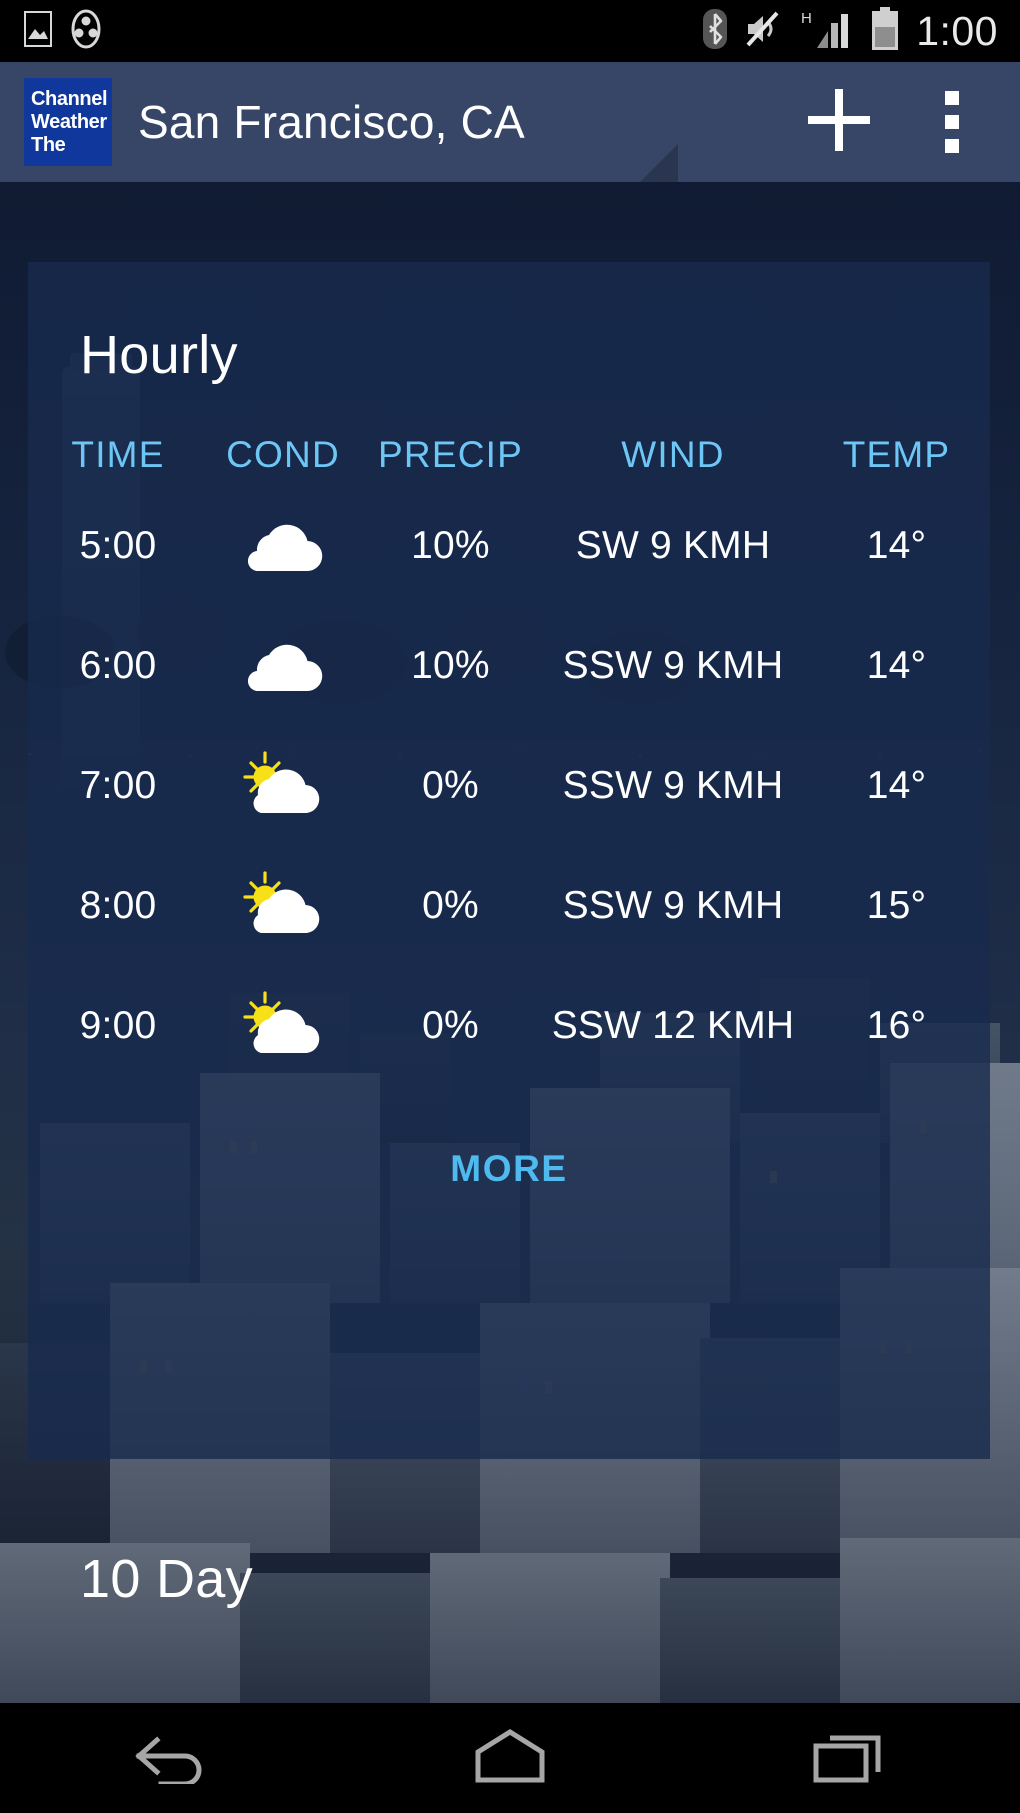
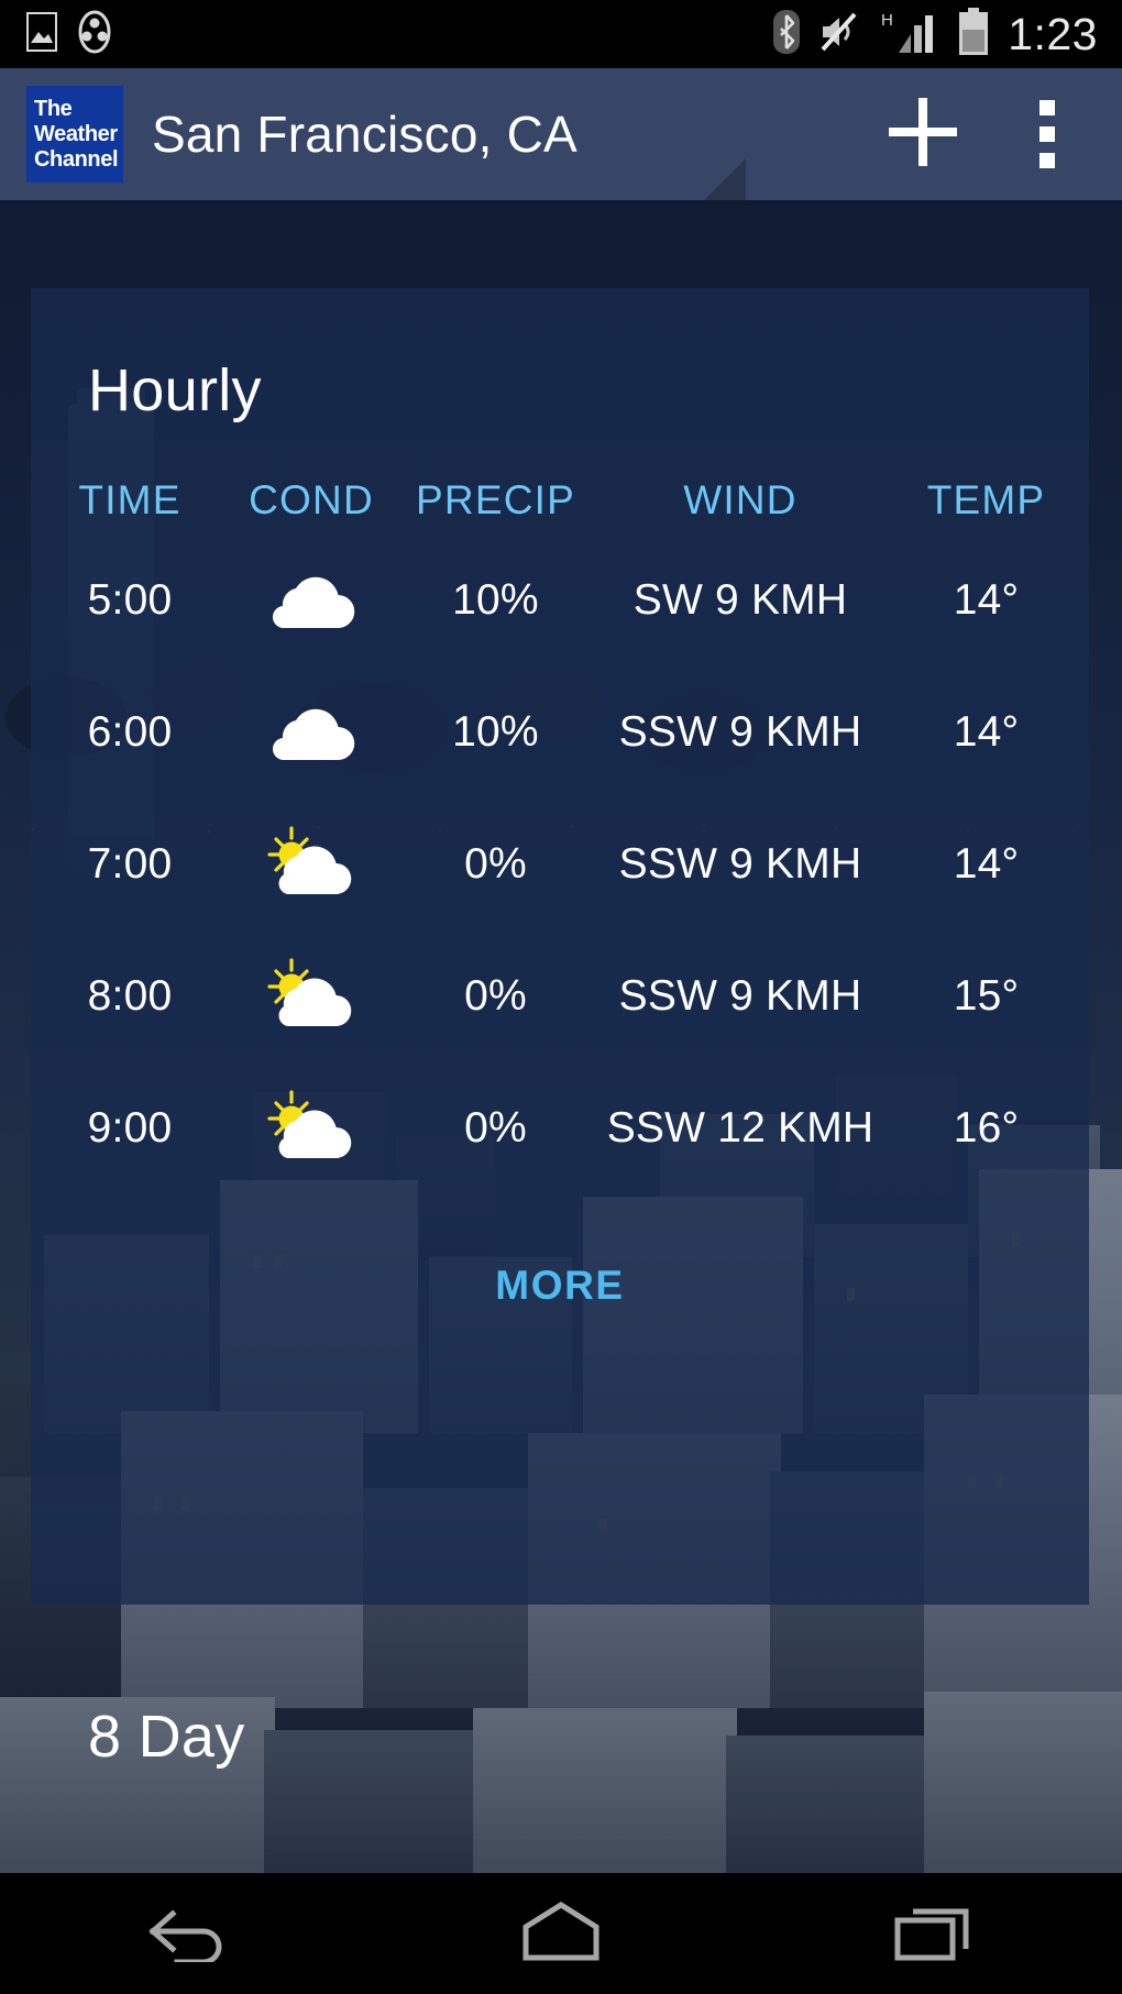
  H
- 1:00
+ 1:23
- Channel
+ The
  Weather
- The
+ Channel
  San Francisco, CA
  Hourly
  TIME	COND	PRECIP	WIND	TEMP
  5:00		10%	SW 9 KMH	14°
  6:00		10%	SSW 9 KMH	14°
  7:00		0%	SSW 9 KMH	14°
  8:00		0%	SSW 9 KMH	15°
  9:00		0%	SSW 12 KMH	16°
  MORE
- 10 Day
+ 8 Day
